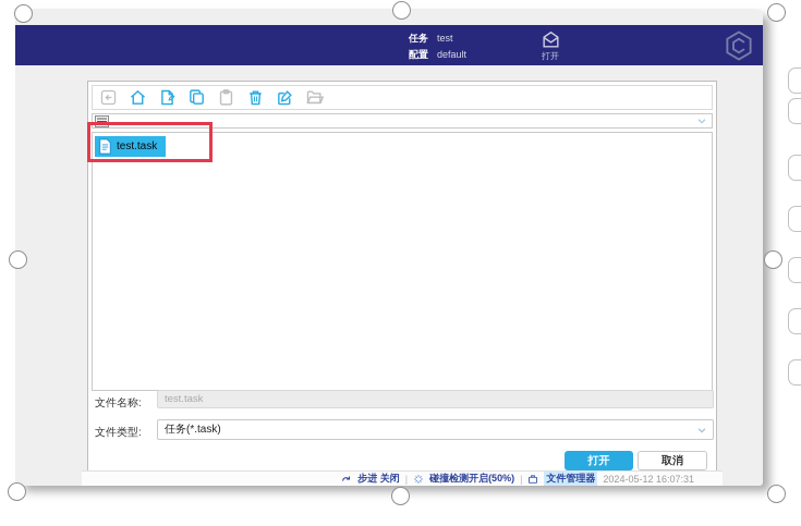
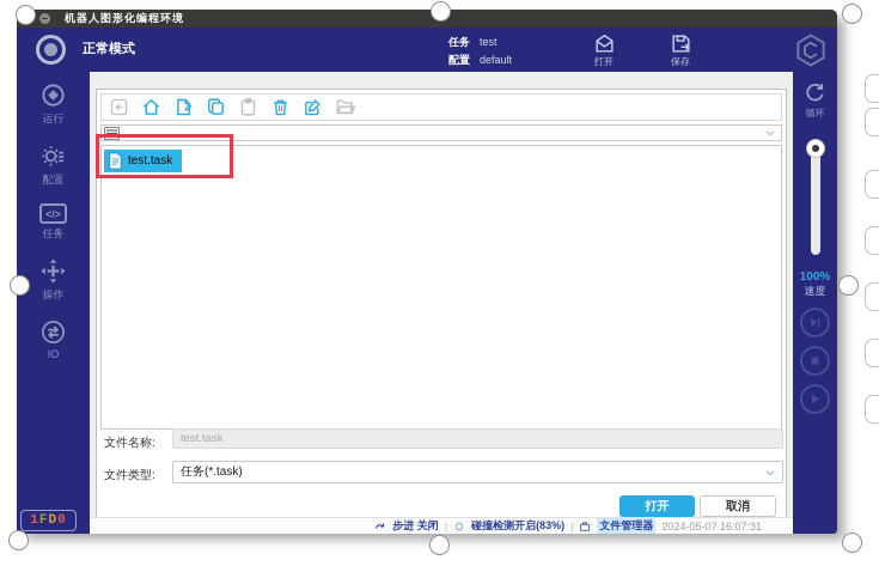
+ 机器人图形化编程环境
+ 正常模式
  任务 test
  配置 default
  打开
+ 保存
+ 运行
+ 配置
+ </>
+ 任务
+ 操作
+ IO
+ 1
+ F
+ D
+ 0
+ 循环
+ 100%
+ 速度
  test.task
  文件名称:
  test.task
  文件类型:
  任务(*.task)
  打开
  取消
  步进 关闭
  |
- 碰撞检测开启(50%)
+ 碰撞检测开启(83%)
  |
  文件管理器
- 2024-05-12 16:07:31
+ 2024-05-07 16:07:31
